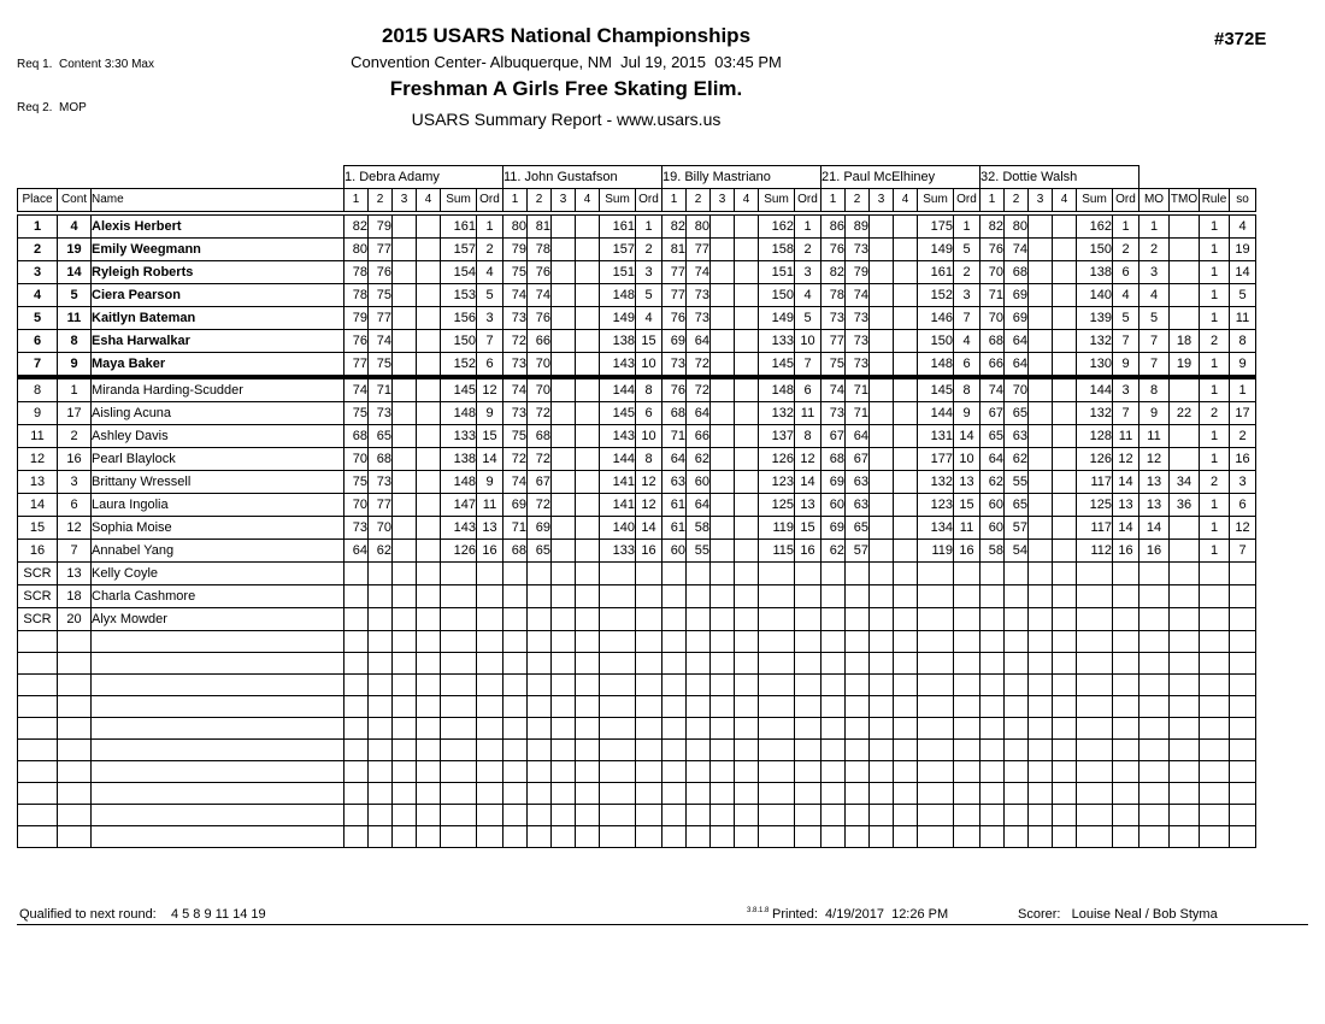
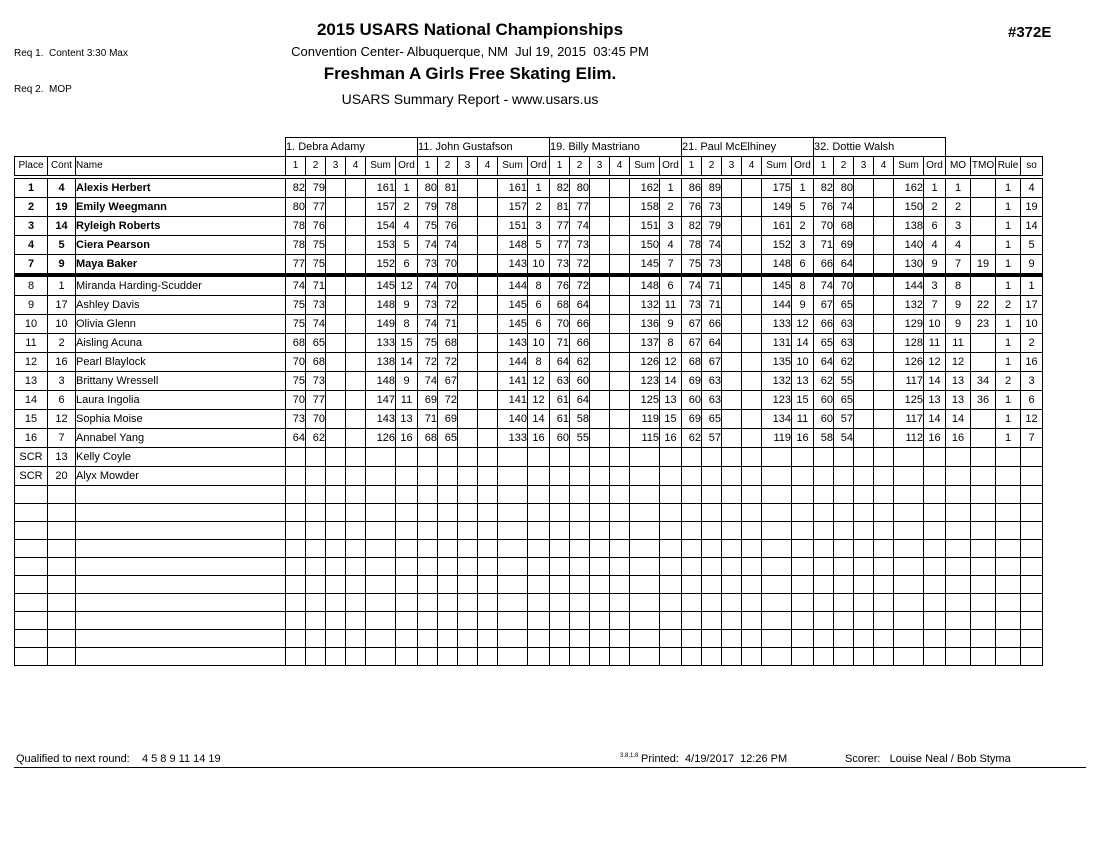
  Req 1. Content 3:30 Max
  Req 2. MOP
  2015 USARS National Championships
  Convention Center- Albuquerque, NM Jul 19, 2015 03:45 PM
  Freshman A Girls Free Skating Elim.
  USARS Summary Report - www.usars.us
  #372E
  	1. Debra Adamy	11. John Gustafson	19. Billy Mastriano	21. Paul McElhiney	32. Dottie Walsh
  Place	Cont	Name	1	2	3	4	Sum	Ord	1	2	3	4	Sum	Ord	1	2	3	4	Sum	Ord	1	2	3	4	Sum	Ord	1	2	3	4	Sum	Ord	MO	TMO	Rule	so
  1	4	Alexis Herbert	82	79			161	1	80	81			161	1	82	80			162	1	86	89			175	1	82	80			162	1	1		1	4
  2	19	Emily Weegmann	80	77			157	2	79	78			157	2	81	77			158	2	76	73			149	5	76	74			150	2	2		1	19
  3	14	Ryleigh Roberts	78	76			154	4	75	76			151	3	77	74			151	3	82	79			161	2	70	68			138	6	3		1	14
  4	5	Ciera Pearson	78	75			153	5	74	74			148	5	77	73			150	4	78	74			152	3	71	69			140	4	4		1	5
- 5	11	Kaitlyn Bateman	79	77			156	3	73	76			149	4	76	73			149	5	73	73			146	7	70	69			139	5	5		1	11
- 6	8	Esha Harwalkar	76	74			150	7	72	66			138	15	69	64			133	10	77	73			150	4	68	64			132	7	7	18	2	8
  7	9	Maya Baker	77	75			152	6	73	70			143	10	73	72			145	7	75	73			148	6	66	64			130	9	7	19	1	9
  8	1	Miranda Harding-Scudder	74	71			145	12	74	70			144	8	76	72			148	6	74	71			145	8	74	70			144	3	8		1	1
- 9	17	Aisling Acuna	75	73			148	9	73	72			145	6	68	64			132	11	73	71			144	9	67	65			132	7	9	22	2	17
+ 9	17	Ashley Davis	75	73			148	9	73	72			145	6	68	64			132	11	73	71			144	9	67	65			132	7	9	22	2	17
+ 10	10	Olivia Glenn	75	74			149	8	74	71			145	6	70	66			136	9	67	66			133	12	66	63			129	10	9	23	1	10
- 11	2	Ashley Davis	68	65			133	15	75	68			143	10	71	66			137	8	67	64			131	14	65	63			128	11	11		1	2
+ 11	2	Aisling Acuna	68	65			133	15	75	68			143	10	71	66			137	8	67	64			131	14	65	63			128	11	11		1	2
- 12	16	Pearl Blaylock	70	68			138	14	72	72			144	8	64	62			126	12	68	67			177	10	64	62			126	12	12		1	16
+ 12	16	Pearl Blaylock	70	68			138	14	72	72			144	8	64	62			126	12	68	67			135	10	64	62			126	12	12		1	16
  13	3	Brittany Wressell	75	73			148	9	74	67			141	12	63	60			123	14	69	63			132	13	62	55			117	14	13	34	2	3
  14	6	Laura Ingolia	70	77			147	11	69	72			141	12	61	64			125	13	60	63			123	15	60	65			125	13	13	36	1	6
  15	12	Sophia Moise	73	70			143	13	71	69			140	14	61	58			119	15	69	65			134	11	60	57			117	14	14		1	12
  16	7	Annabel Yang	64	62			126	16	68	65			133	16	60	55			115	16	62	57			119	16	58	54			112	16	16		1	7
  SCR	13	Kelly Coyle
- SCR	18	Charla Cashmore
  SCR	20	Alyx Mowder
  Qualified to next round: 4 5 8 9 11 14 19
  Printed: 4/19/2017 12:26 PM
  Scorer: Louise Neal / Bob Styma
